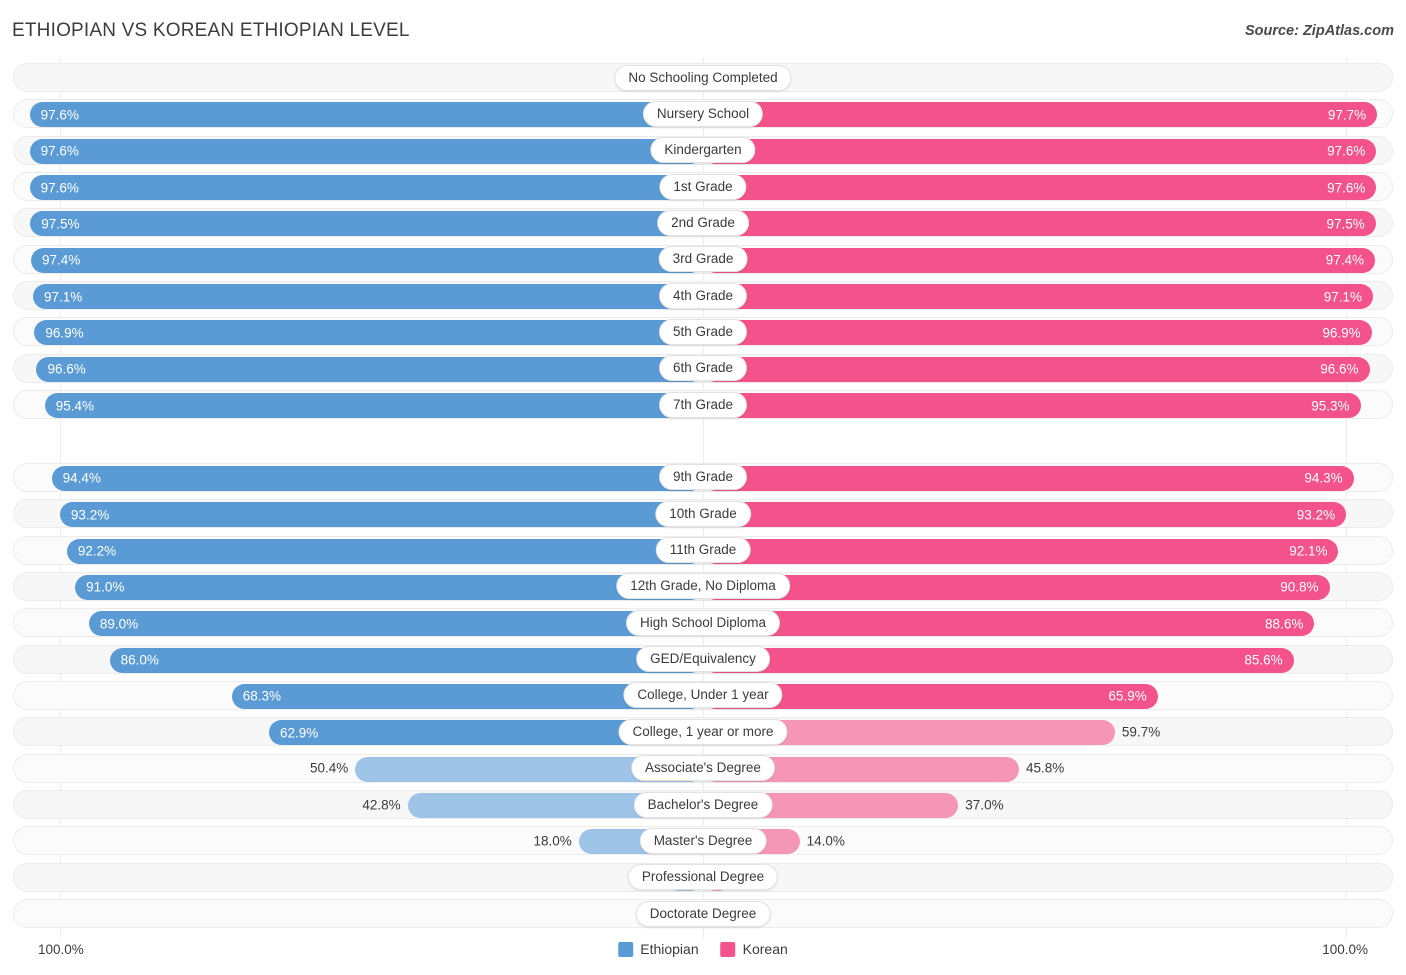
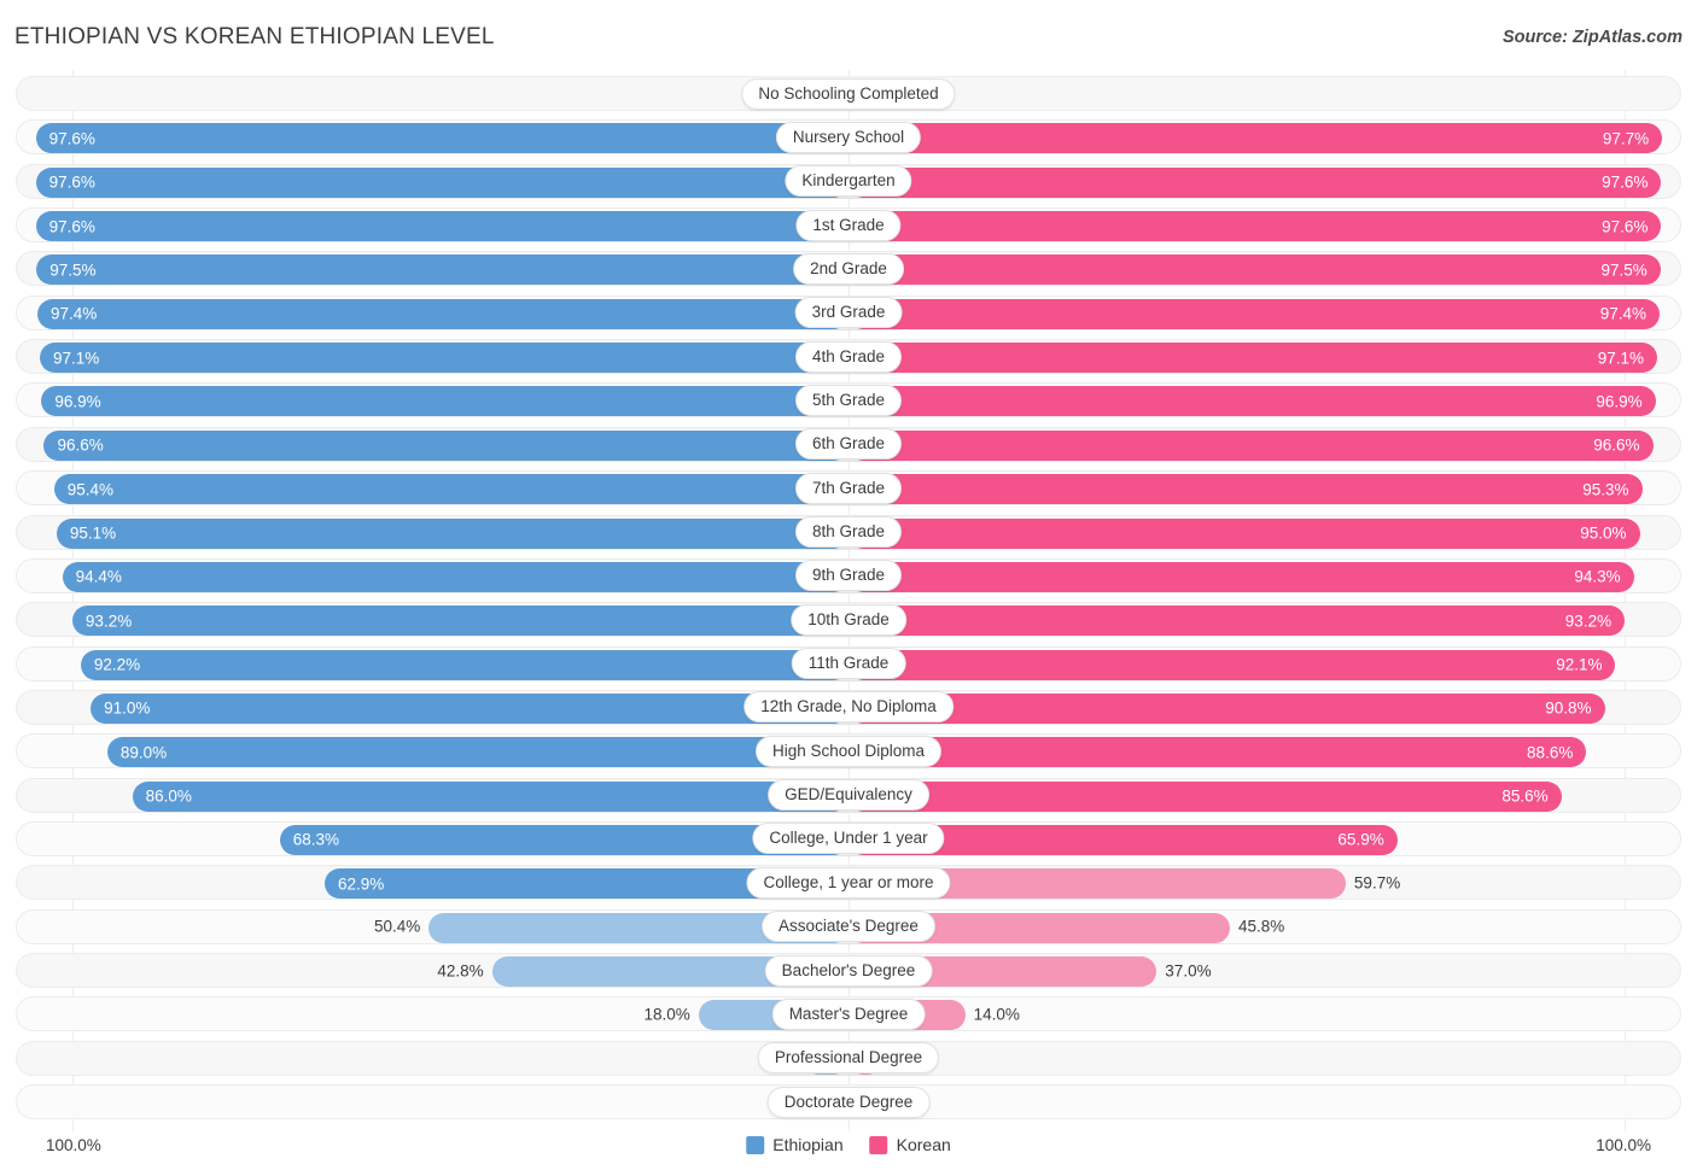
  ETHIOPIAN VS KOREAN ETHIOPIAN LEVEL
  Source: ZipAtlas.com
  No Schooling Completed
  97.6%
  97.7%
  Nursery School
  97.6%
  97.6%
  Kindergarten
  97.6%
  97.6%
  1st Grade
  97.5%
  97.5%
  2nd Grade
  97.4%
  97.4%
  3rd Grade
  97.1%
  97.1%
  4th Grade
  96.9%
  96.9%
  5th Grade
  96.6%
  96.6%
  6th Grade
  95.4%
  95.3%
  7th Grade
+ 95.1%
+ 95.0%
+ 8th Grade
  94.4%
  94.3%
  9th Grade
  93.2%
  93.2%
  10th Grade
  92.2%
  92.1%
  11th Grade
  91.0%
  90.8%
  12th Grade, No Diploma
  89.0%
  88.6%
  High School Diploma
  86.0%
  85.6%
  GED/Equivalency
  68.3%
  65.9%
  College, Under 1 year
  62.9%
  59.7%
  College, 1 year or more
  50.4%
  45.8%
  Associate's Degree
  42.8%
  37.0%
  Bachelor's Degree
  18.0%
  14.0%
  Master's Degree
  Professional Degree
  Doctorate Degree
  100.0%
  100.0%
  Ethiopian
  Korean
